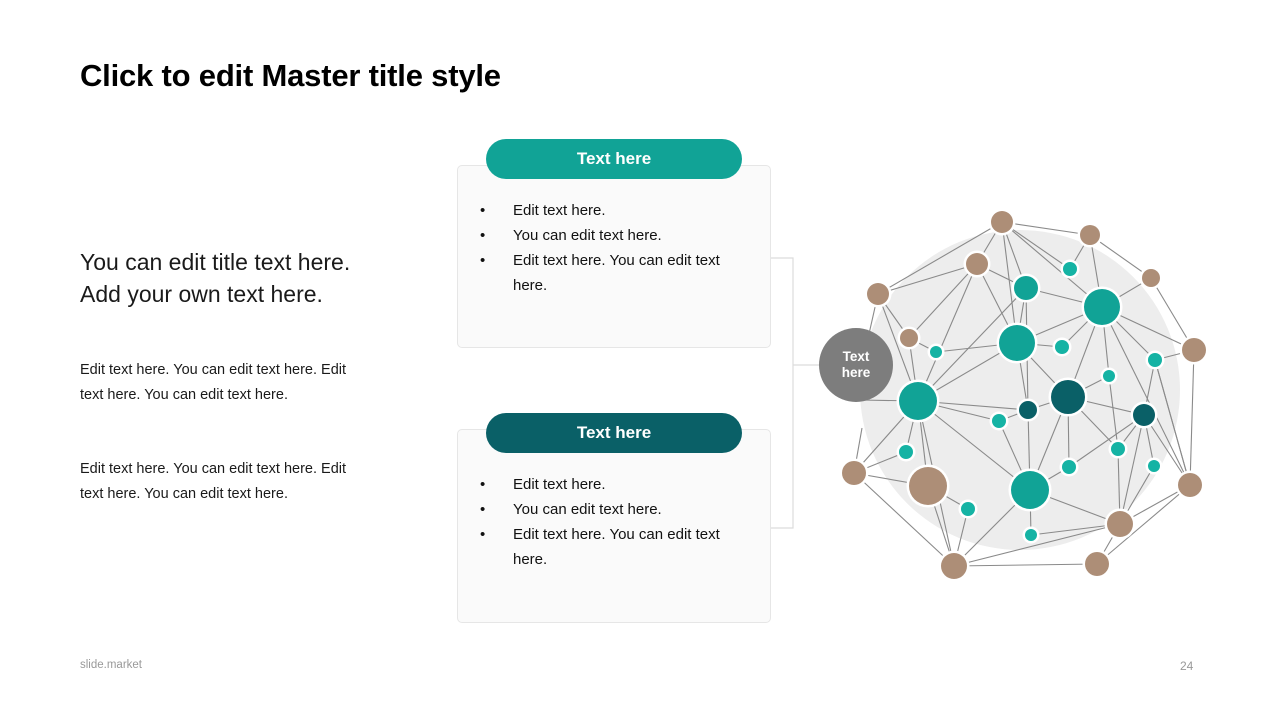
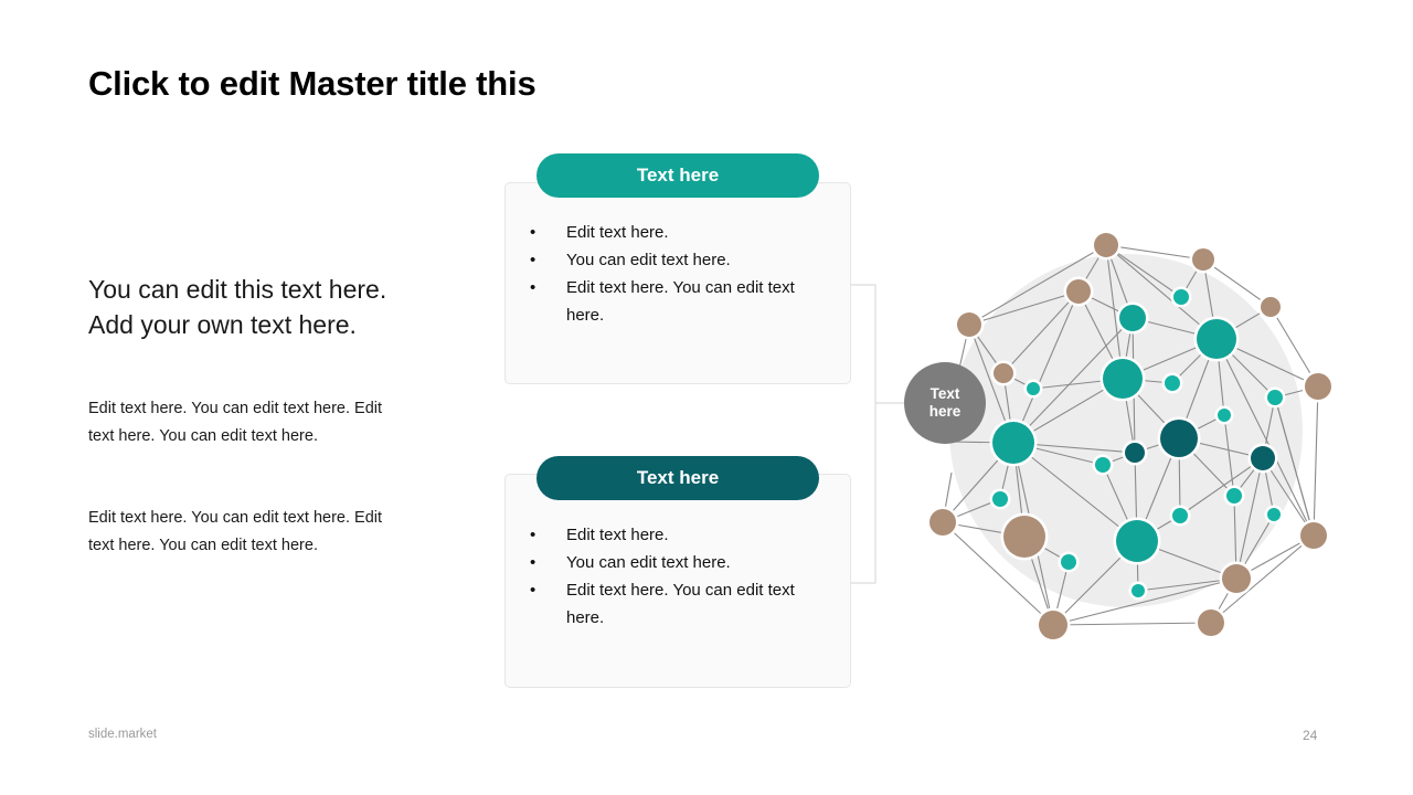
- Click to edit Master title style
+ Click to edit Master title this
- You can edit title text here. Add your own text here.
+ You can edit this text here. Add your own text here.
  Edit text here. You can edit text here. Edit text here. You can edit text here.
  Edit text here. You can edit text here. Edit text here. You can edit text here.
  Text here
  Edit text here.
  You can edit text here.
  Edit text here. You can edit text here.
  Text here
  Edit text here.
  You can edit text here.
  Edit text here. You can edit text here.
  Text
  here
  slide.market
  24
